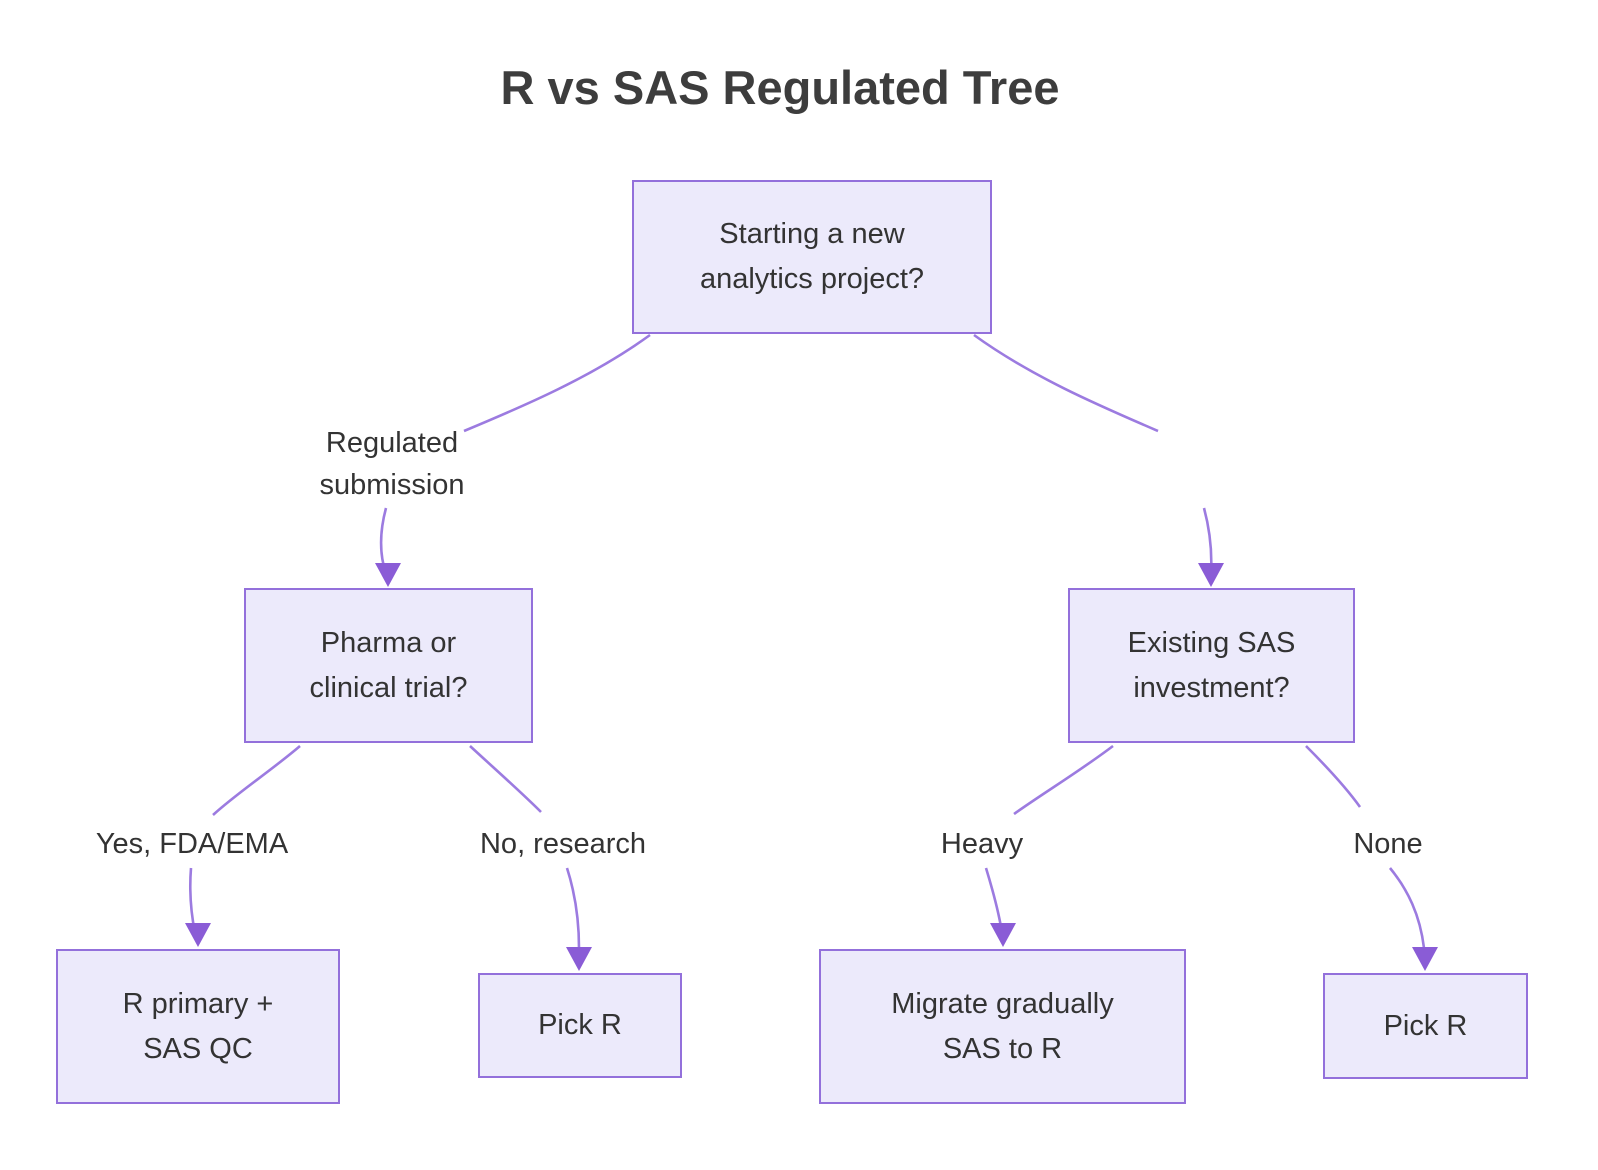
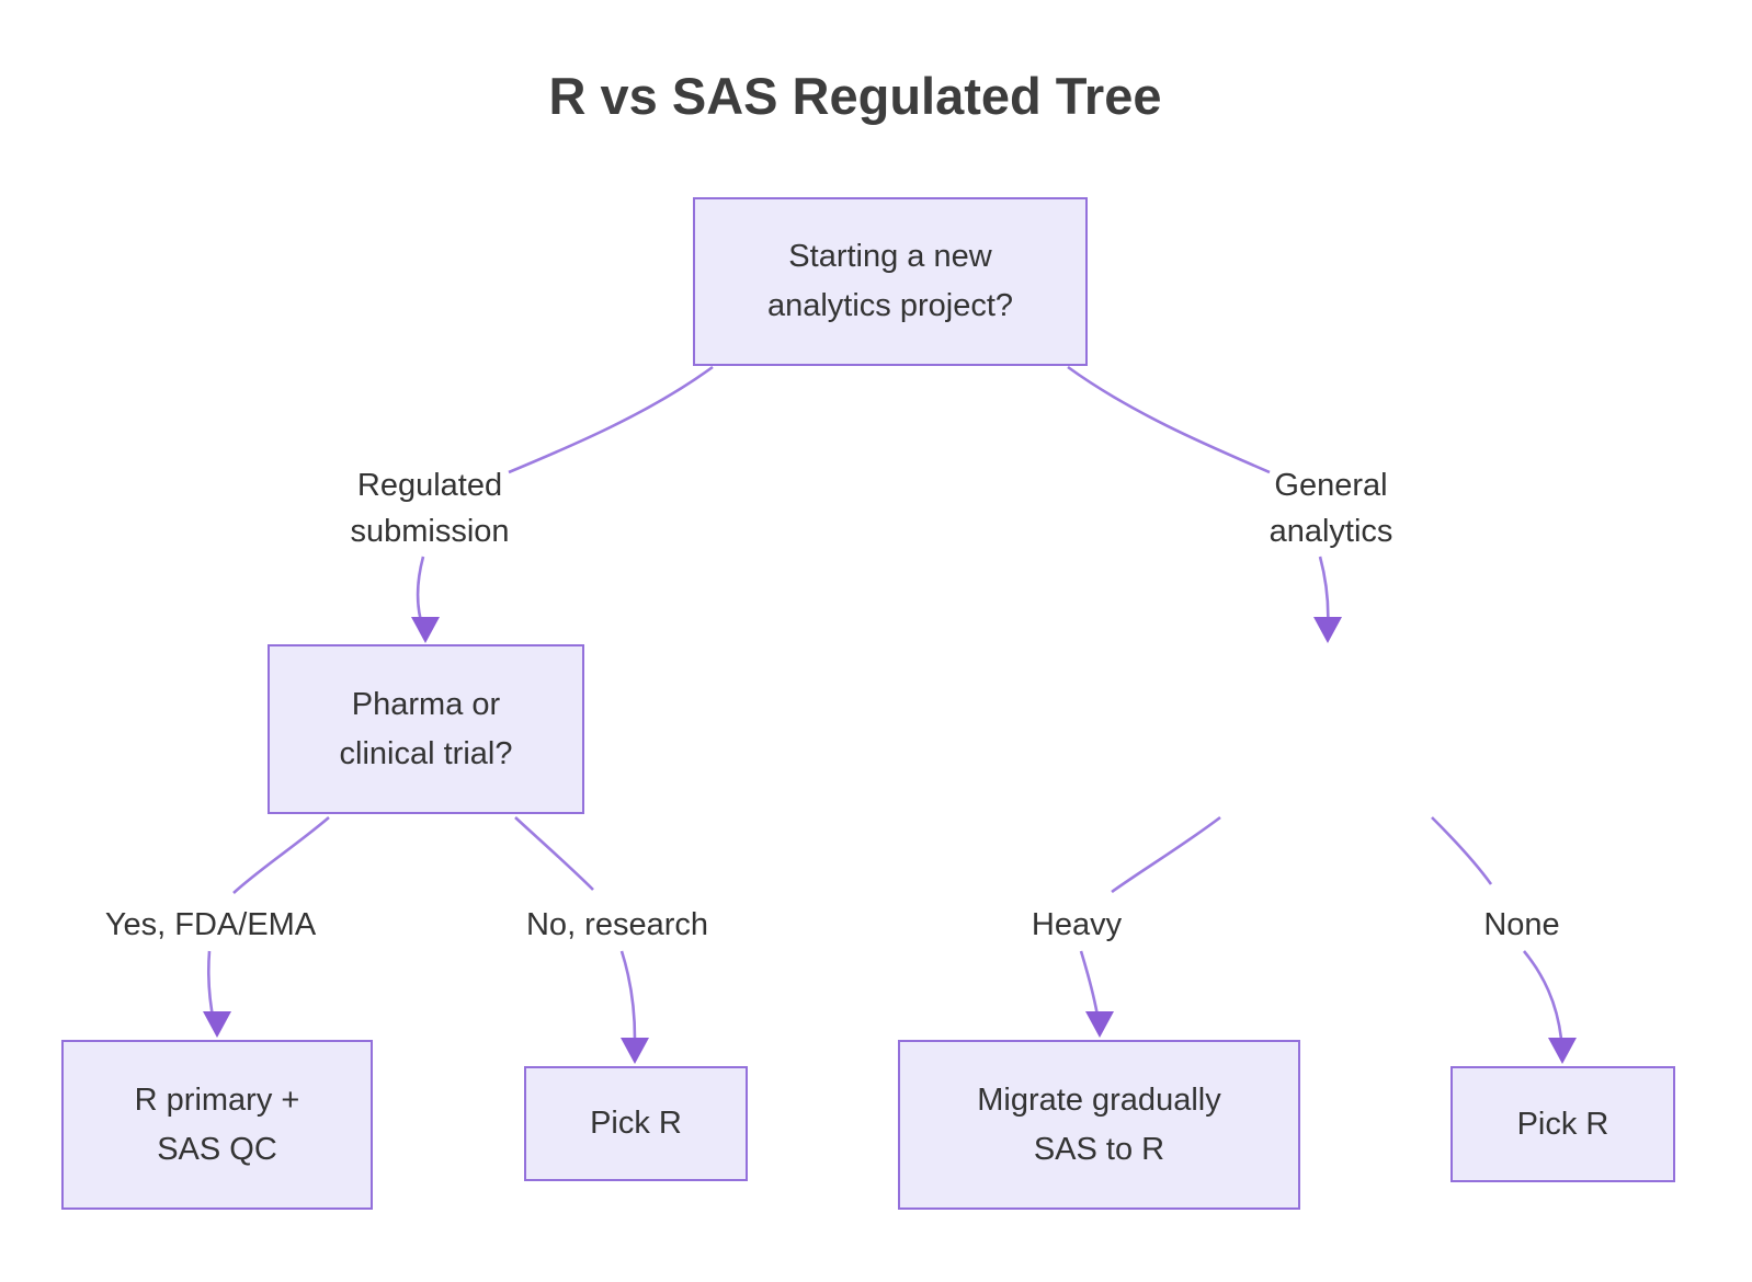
  R vs SAS Regulated Tree
  Starting a new
  analytics project?
  Pharma or
  clinical trial?
- Existing SAS
- investment?
  R primary +
  SAS QC
  Pick R
  Migrate gradually
  SAS to R
  Pick R
  Regulated
  submission
+ General
+ analytics
  Yes, FDA/EMA
  No, research
  Heavy
  None
